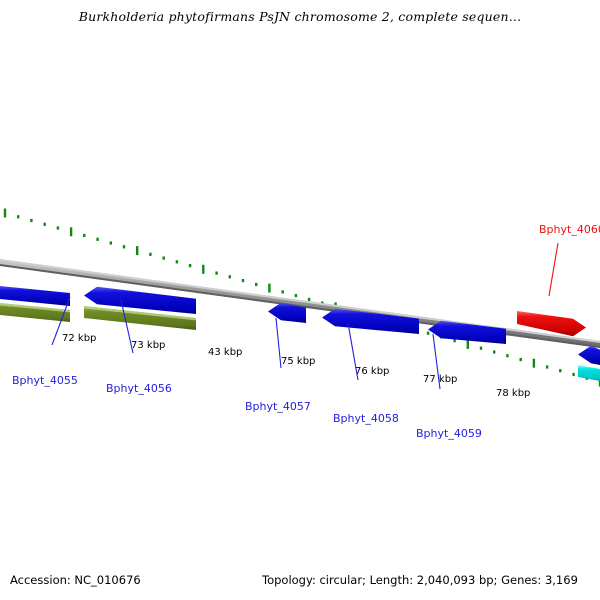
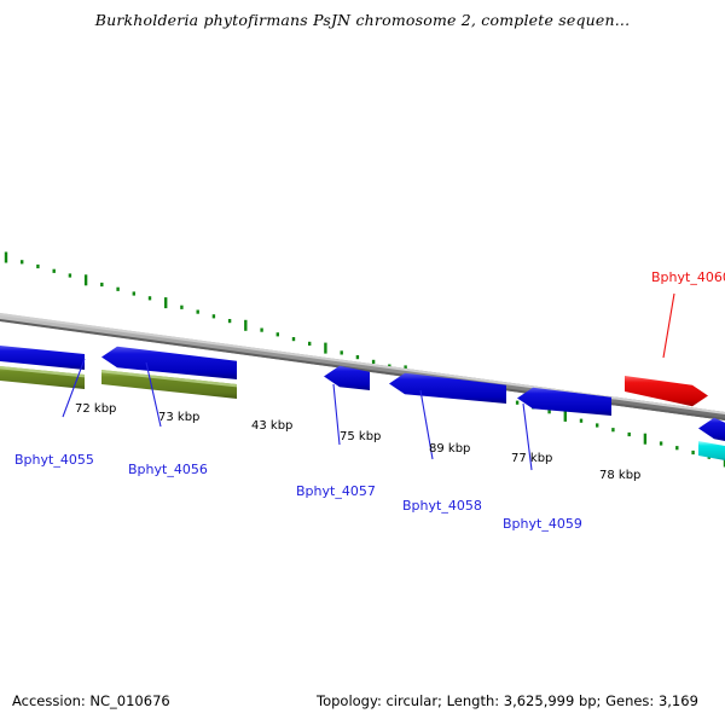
  Burkholderia phytofirmans PsJN chromosome 2, complete sequen...
  72 kbp
  73 kbp
  43 kbp
  75 kbp
- 76 kbp
+ 89 kbp
  77 kbp
  78 kbp
  Bphyt_4055
  Bphyt_4056
  Bphyt_4057
  Bphyt_4058
  Bphyt_4059
  Bphyt_406
  Accession: NC_010676
- Topology: circular; Length: 2,040,093 bp; Genes: 3,169
+ Topology: circular; Length: 3,625,999 bp; Genes: 3,169
